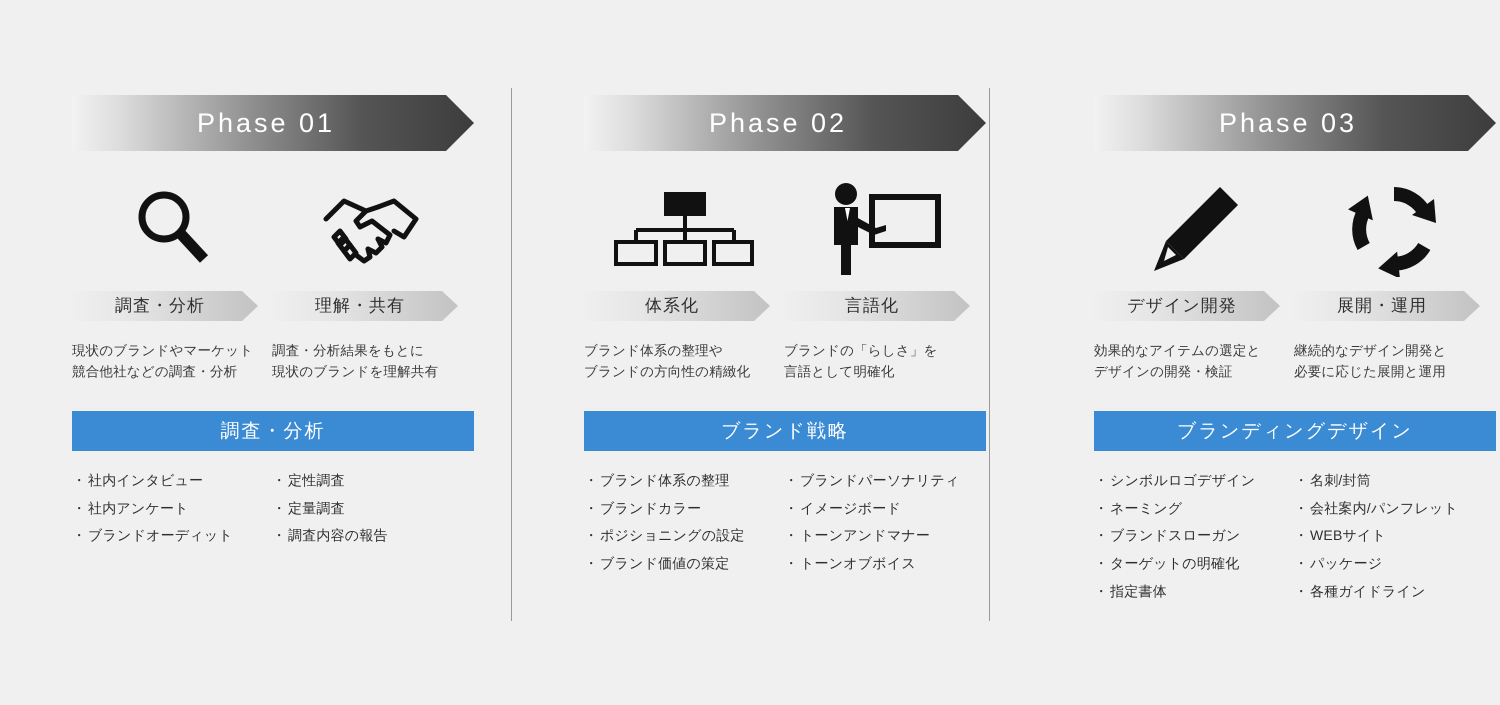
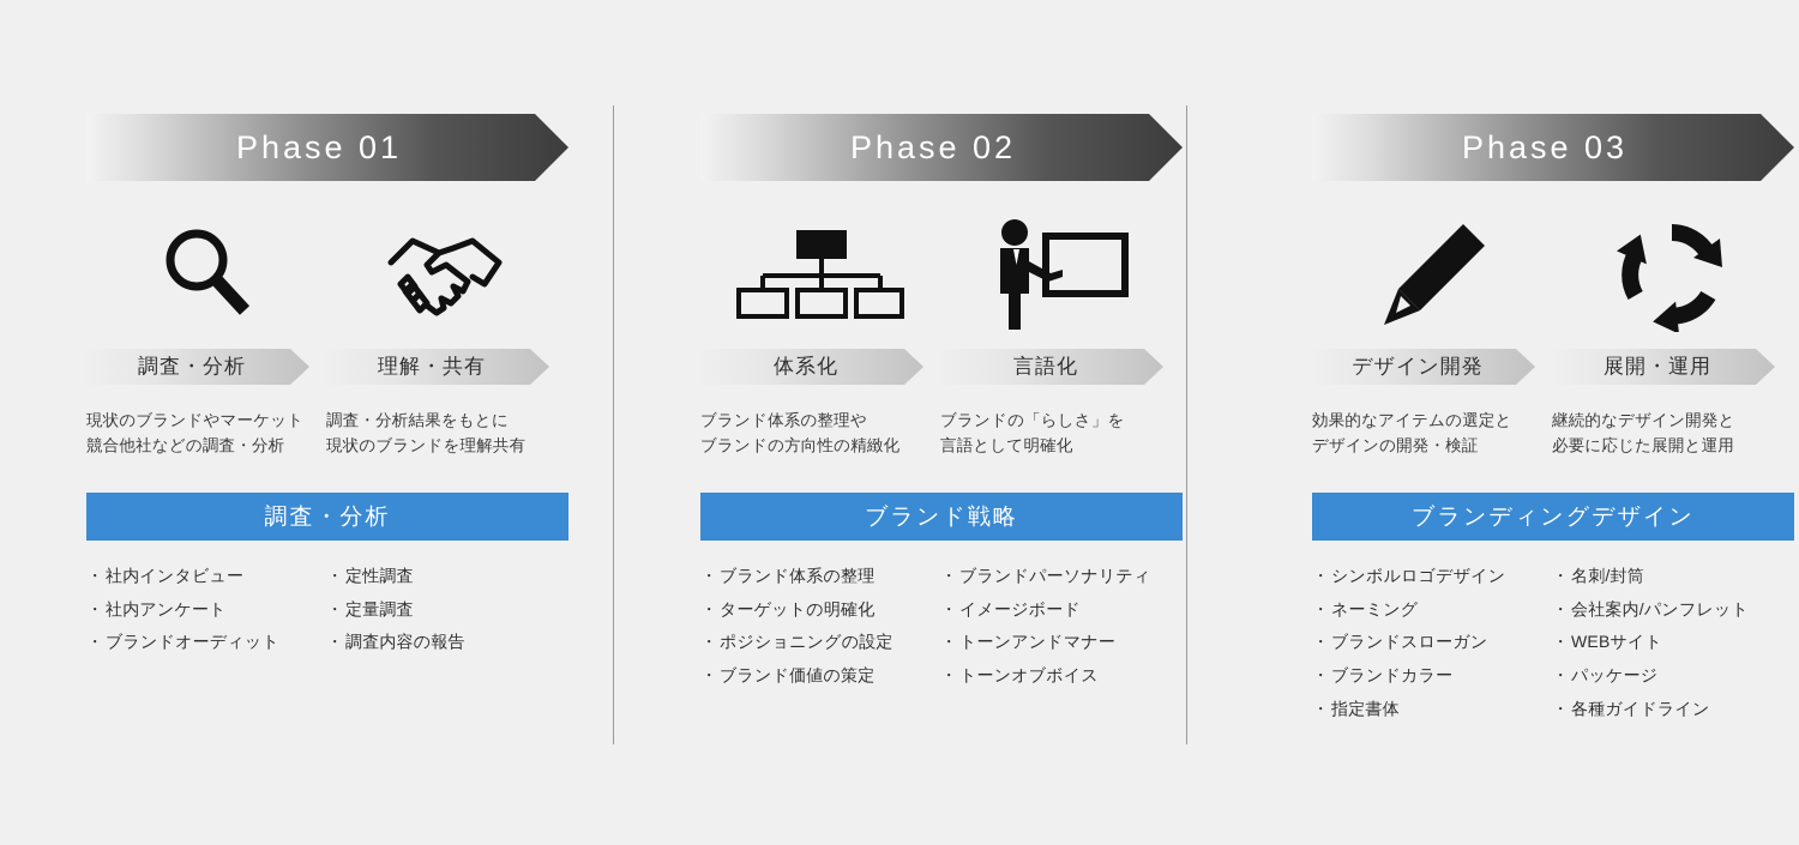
  Phase 01
  調査・分析
  理解・共有
  現状のブランドやマーケット
  競合他社などの調査・分析
  調査・分析結果をもとに
  現状のブランドを理解共有
  調査・分析
  ・
  社内インタビュー
  ・
  社内アンケート
  ・
  ブランドオーディット
  ・
  定性調査
  ・
  定量調査
  ・
  調査内容の報告
  Phase 02
  体系化
  言語化
  ブランド体系の整理や
  ブランドの方向性の精緻化
  ブランドの「らしさ」を
  言語として明確化
  ブランド戦略
  ・
  ブランド体系の整理
  ・
- ブランドカラー
+ ターゲットの明確化
  ・
  ポジショニングの設定
  ・
  ブランド価値の策定
  ・
  ブランドパーソナリティ
  ・
  イメージボード
  ・
  トーンアンドマナー
  ・
  トーンオブボイス
  Phase 03
  デザイン開発
  展開・運用
  効果的なアイテムの選定と
  デザインの開発・検証
  継続的なデザイン開発と
  必要に応じた展開と運用
  ブランディングデザイン
  ・
  シンボルロゴデザイン
  ・
  ネーミング
  ・
  ブランドスローガン
  ・
- ターゲットの明確化
+ ブランドカラー
  ・
  指定書体
  ・
  名刺/封筒
  ・
  会社案内/パンフレット
  ・
  WEBサイト
  ・
  パッケージ
  ・
  各種ガイドライン
